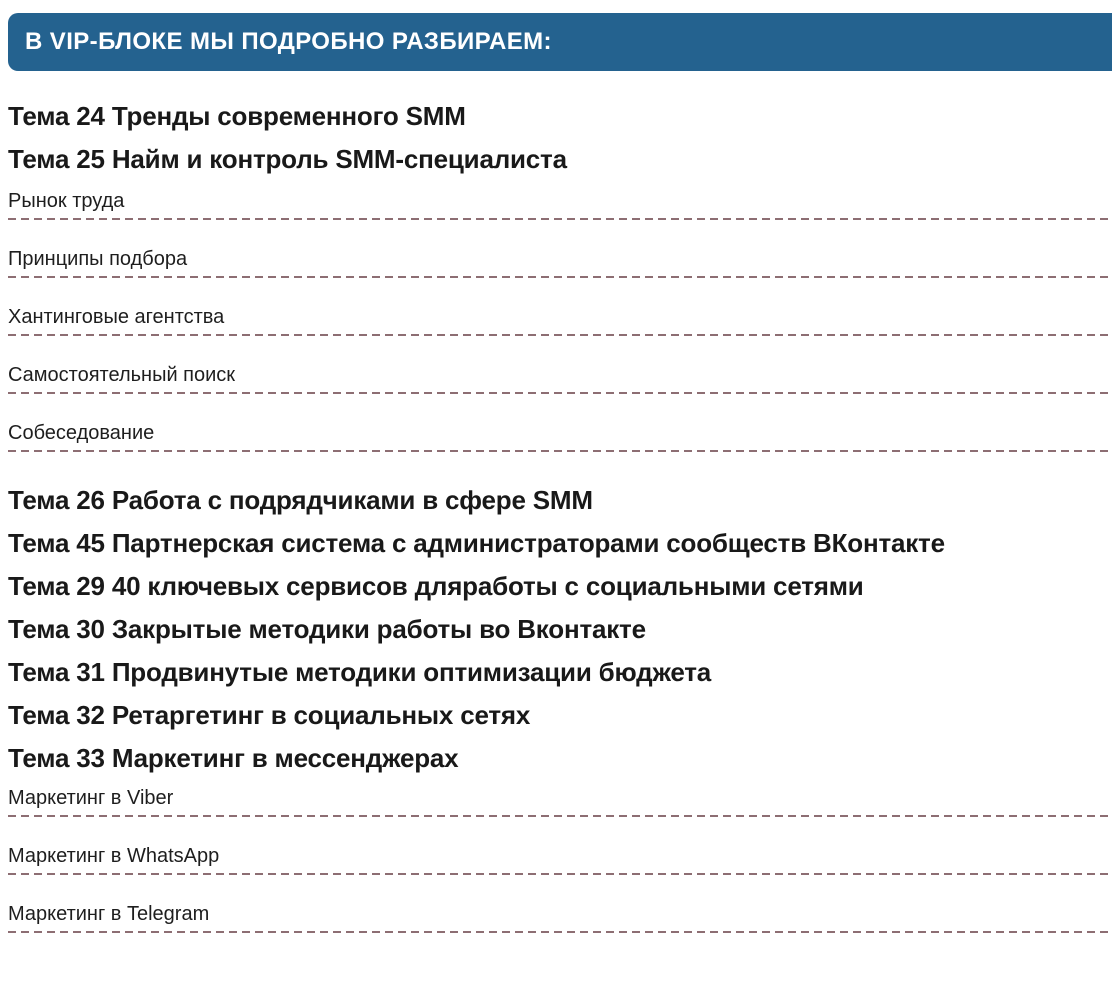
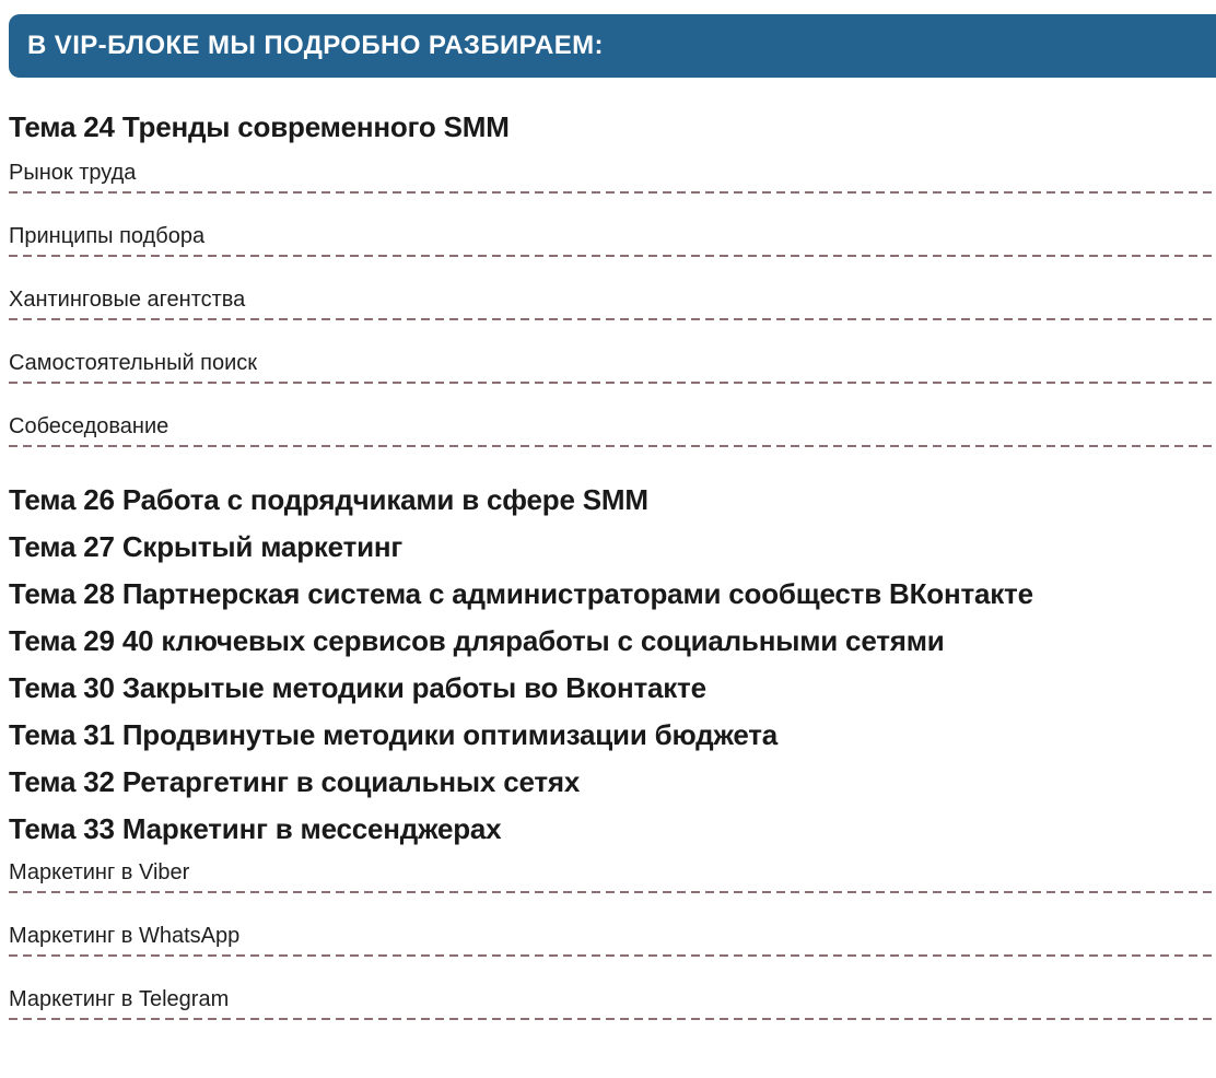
  В VIP-БЛОКЕ МЫ ПОДРОБНО РАЗБИРАЕМ:
  Тема 24 Тренды современного SMM
- Тема 25 Найм и контроль SMM-специалиста
  Рынок труда
  Принципы подбора
  Хантинговые агентства
  Самостоятельный поиск
  Собеседование
  Тема 26 Работа с подрядчиками в сфере SMM
+ Тема 27 Скрытый маркетинг
- Тема 45 Партнерская система с администраторами сообществ ВКонтакте
+ Тема 28 Партнерская система с администраторами сообществ ВКонтакте
  Тема 29 40 ключевых сервисов дляработы с социальными сетями
  Тема 30 Закрытые методики работы во Вконтакте
  Тема 31 Продвинутые методики оптимизации бюджета
  Тема 32 Ретаргетинг в социальных сетях
  Тема 33 Маркетинг в мессенджерах
  Маркетинг в Viber
  Маркетинг в WhatsApp
  Маркетинг в Telegram
